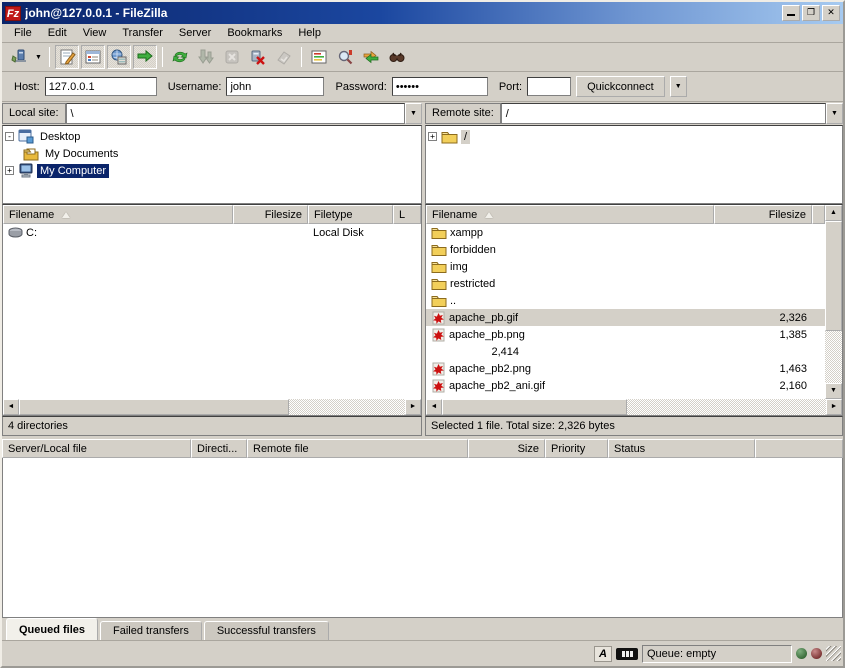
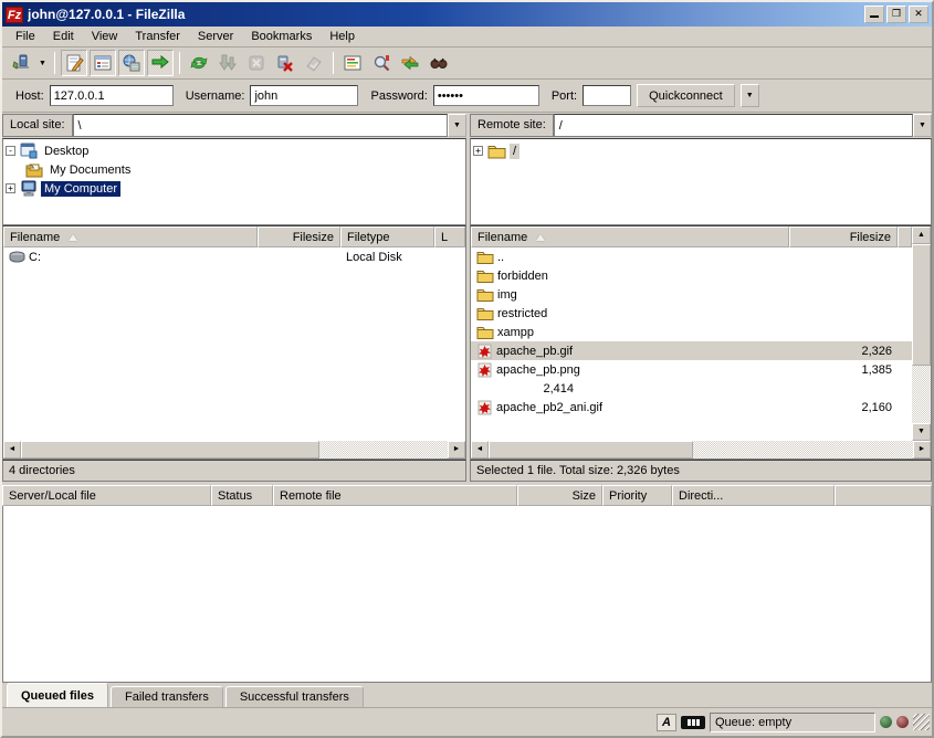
  Fz
  john@127.0.0.1 - FileZilla
  ❐
  ✕
  File
  Edit
  View
  Transfer
  Server
  Bookmarks
  Help
  Host:
  127.0.0.1
  Username:
  john
  Password:
  ••••••
  Port:
  Quickconnect
  Local site:
  \
  -
  Desktop
  My Documents
  +
  My Computer
  Remote site:
  /
  +
  /
  Filename
  Filesize
  Filetype
  L
  C:
  Local Disk
  4 directories
  Filename
  Filesize
- xampp
+ ..
  forbidden
  img
  restricted
- ..
+ xampp
  apache_pb.gif
  2,326
  apache_pb.png
  1,385
  2,414
- apache_pb2.png
- 1,463
  apache_pb2_ani.gif
  2,160
  Selected 1 file. Total size: 2,326 bytes
  Server/Local file
- Directi...
+ Status
  Remote file
  Size
  Priority
- Status
+ Directi...
  Queued files
  Failed transfers
  Successful transfers
  A
  Queue: empty
